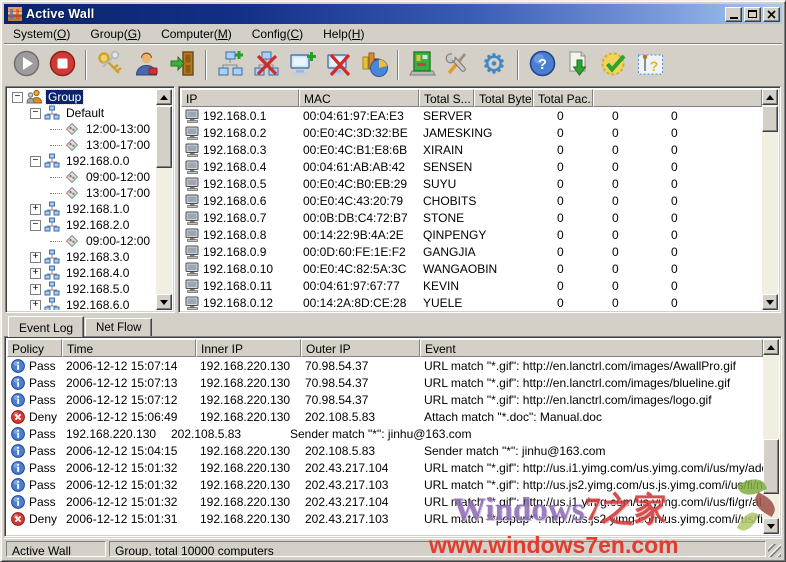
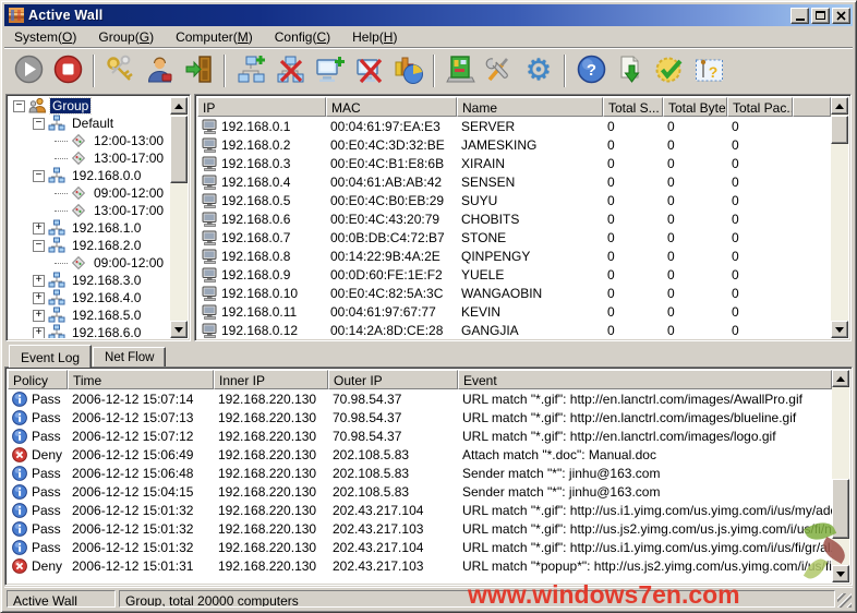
  Active Wall
  System(O)
  Group(G)
  Computer(M)
  Config(C)
  Help(H)
  ⚙
  ?
  ?
  −
  Group
  −
  Default
  12:00-13:00
  13:00-17:00
  −
  192.168.0.0
  09:00-12:00
  13:00-17:00
  +
  192.168.1.0
  −
  192.168.2.0
  09:00-12:00
  +
  192.168.3.0
  +
  192.168.4.0
  +
  192.168.5.0
  +
  192.168.6.0
  IP
  MAC
+ Name
  Total S...
  Total Byte
  Total Pac.
  192.168.0.1
  00:04:61:97:EA:E3
  SERVER
  0
  0
  0
  192.168.0.2
  00:E0:4C:3D:32:BE
  JAMESKING
  0
  0
  0
  192.168.0.3
  00:E0:4C:B1:E8:6B
  XIRAIN
  0
  0
  0
  192.168.0.4
  00:04:61:AB:AB:42
  SENSEN
  0
  0
  0
  192.168.0.5
  00:E0:4C:B0:EB:29
  SUYU
  0
  0
  0
  192.168.0.6
  00:E0:4C:43:20:79
  CHOBITS
  0
  0
  0
  192.168.0.7
  00:0B:DB:C4:72:B7
  STONE
  0
  0
  0
  192.168.0.8
  00:14:22:9B:4A:2E
  QINPENGY
  0
  0
  0
  192.168.0.9
  00:0D:60:FE:1E:F2
- GANGJIA
+ YUELE
  0
  0
  0
  192.168.0.10
  00:E0:4C:82:5A:3C
  WANGAOBIN
  0
  0
  0
  192.168.0.11
  00:04:61:97:67:77
  KEVIN
  0
  0
  0
  192.168.0.12
  00:14:2A:8D:CE:28
- YUELE
+ GANGJIA
  0
  0
  0
  Event Log
  Net Flow
  Policy
  Time
  Inner IP
  Outer IP
  Event
  Pass
  2006-12-12 15:07:14
  192.168.220.130
  70.98.54.37
  URL match "*.gif": http://en.lanctrl.com/images/AwallPro.gif
  Pass
  2006-12-12 15:07:13
  192.168.220.130
  70.98.54.37
  URL match "*.gif": http://en.lanctrl.com/images/blueline.gif
  Pass
  2006-12-12 15:07:12
  192.168.220.130
  70.98.54.37
  URL match "*.gif": http://en.lanctrl.com/images/logo.gif
  Deny
  2006-12-12 15:06:49
  192.168.220.130
  202.108.5.83
  Attach match "*.doc": Manual.doc
  Pass
+ 2006-12-12 15:06:48
  192.168.220.130
  202.108.5.83
  Sender match "*": jinhu@163.com
  Pass
  2006-12-12 15:04:15
  192.168.220.130
  202.108.5.83
  Sender match "*": jinhu@163.com
  Pass
  2006-12-12 15:01:32
  192.168.220.130
  202.43.217.104
  URL match "*.gif": http://us.i1.yimg.com/us.yimg.com/i/us/my/ad
  Pass
  2006-12-12 15:01:32
  192.168.220.130
  202.43.217.103
  URL match "*.gif": http://us.js2.yimg.com/us.js.yimg.com/i/us/fi/n
  Pass
  2006-12-12 15:01:32
  192.168.220.130
  202.43.217.104
  URL match "*.gif": http://us.i1.yimg.com/us.yimg.com/i/us/fi/gr/al
  Deny
  2006-12-12 15:01:31
  192.168.220.130
  202.43.217.103
  URL match "*popup*": http://us.js2.yimg.com/us.yimg.com/i/us/fi
  Active Wall
- Group, total 10000 computers
+ Group, total 20000 computers
- Windows7之家
  www.windows7en.com
